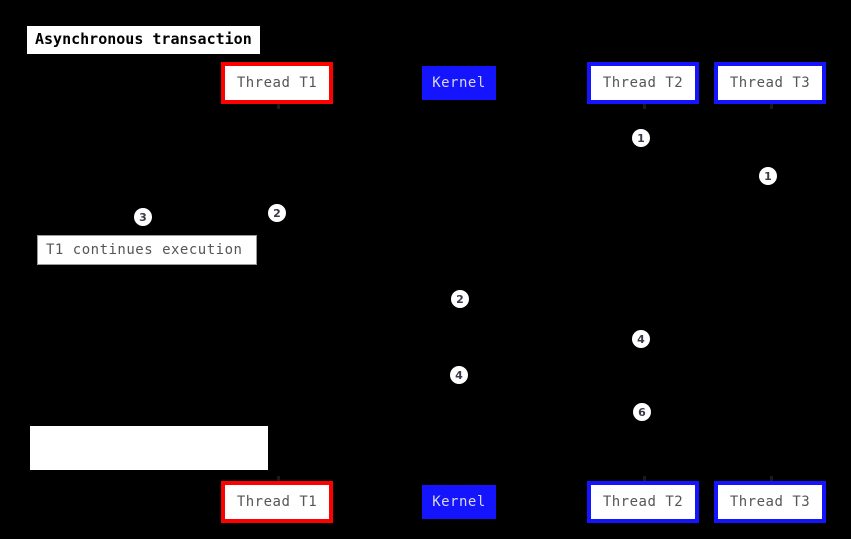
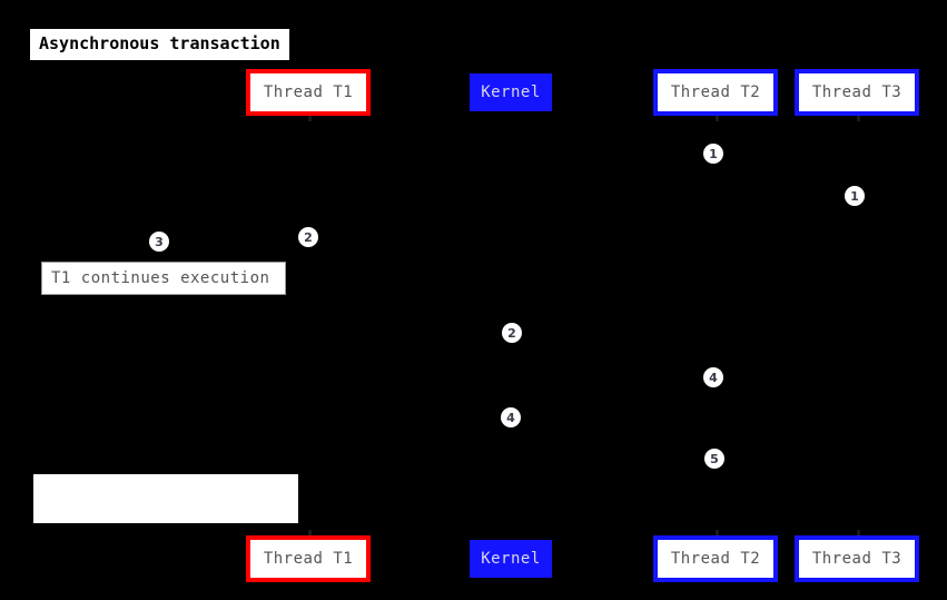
  Asynchronous transaction
  Thread T1
  Kernel
  Thread T2
  Thread T3
  Thread T1
  Kernel
  Thread T2
  Thread T3
  T1 continues execution
  1
  1
  3
  2
  2
  4
  4
- 6
+ 5
